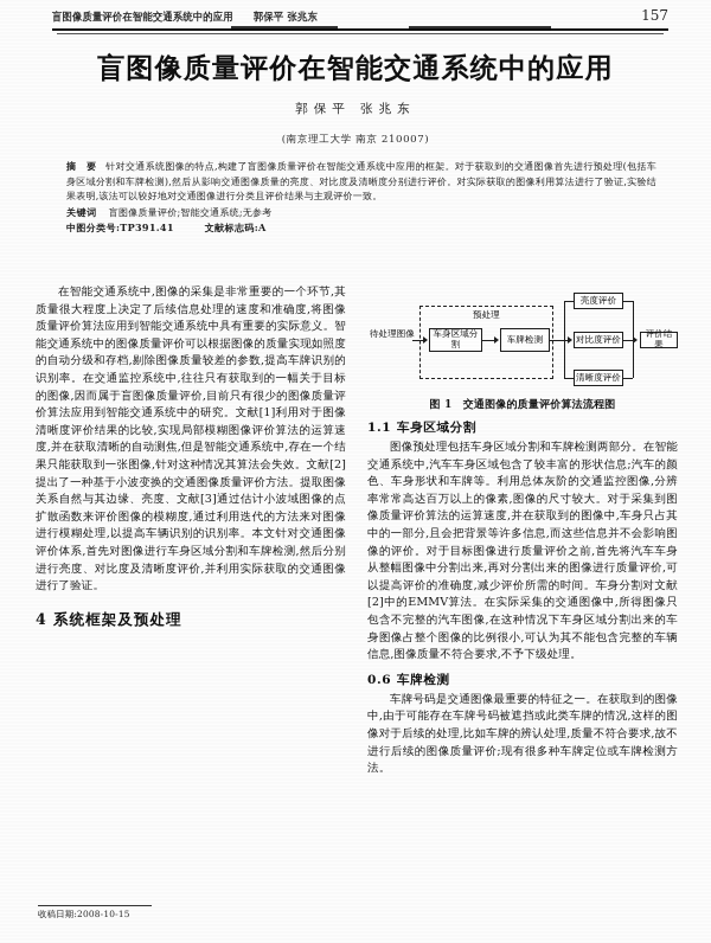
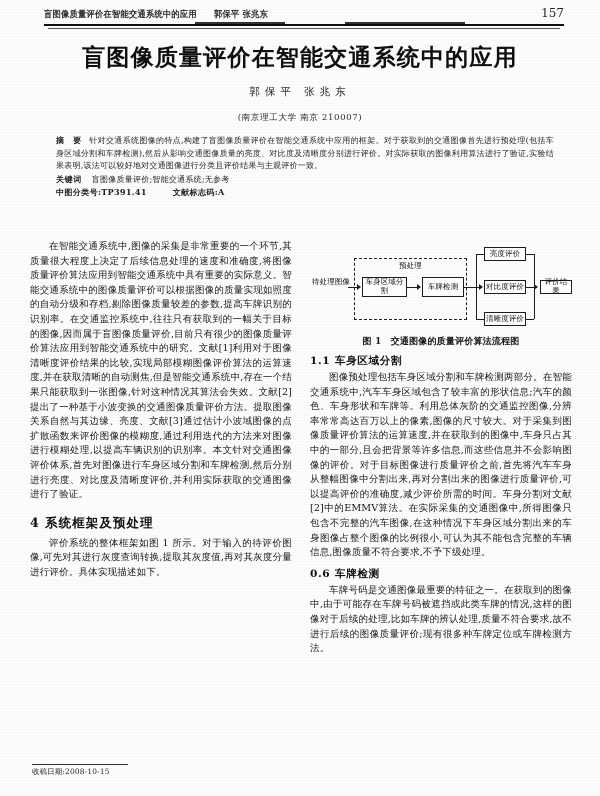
  盲图像质量评价在智能交通系统中的应用 郭保平 张兆东
  157
  盲图像质量评价在智能交通系统中的应用
  郭保平 张兆东
  (南京理工大学 南京 210007)
  摘 要 针对交通系统图像的特点,构建了盲图像质量评价在智能交通系统中应用的框架。对于获取到的交通图像首先进行预处理(包括车身区域分割和车牌检测),然后从影响交通图像质量的亮度、对比度及清晰度分别进行评价。对实际获取的图像利用算法进行了验证,实验结果表明,该法可以较好地对交通图像进行分类且评价结果与主观评价一致。
  关键词 盲图像质量评价;智能交通系统;无参考
  中图分类号:TP391.41 文献标志码:A
  在智能交通系统中,图像的采集是非常重要的一个环节,其质量很大程度上决定了后续信息处理的速度和准确度,将图像质量评价算法应用到智能交通系统中具有重要的实际意义。智能交通系统中的图像质量评价可以根据图像的质量实现如照度的自动分级和存档,剔除图像质量较差的参数,提高车牌识别的识别率。在交通监控系统中,往往只有获取到的一幅关于目标的图像,因而属于盲图像质量评价,目前只有很少的图像质量评价算法应用到智能交通系统中的研究。文献[1]利用对于图像清晰度评价结果的比较,实现局部模糊图像评价算法的运算速度,并在获取清晰的自动测焦,但是智能交通系统中,存在一个结果只能获取到一张图像,针对这种情况其算法会失效。文献[2]提出了一种基于小波变换的交通图像质量评价方法。提取图像关系自然与其边缘、亮度、文献[3]通过估计小波域图像的点扩散函数来评价图像的模糊度,通过利用迭代的方法来对图像进行模糊处理,以提高车辆识别的识别率。本文针对交通图像评价体系,首先对图像进行车身区域分割和车牌检测,然后分别进行亮度、对比度及清晰度评价,并利用实际获取的交通图像进行了验证。
  4 系统框架及预处理
+ 评价系统的整体框架如图 1 所示。对于输入的待评价图像,可先对其进行灰度查询转换,提取其灰度值,再对其灰度分量进行评价。具体实现描述如下。
  预处理
  待处理图像
  车身区域分割
  车牌检测
  亮度评价
  对比度评价
  清晰度评价
  评价结果
  图 1 交通图像的质量评价算法流程图
  1.1 车身区域分割
  图像预处理包括车身区域分割和车牌检测两部分。在智能交通系统中,汽车车身区域包含了较丰富的形状信息;汽车的颜色、车身形状和车牌等。利用总体灰阶的交通监控图像,分辨率常常高达百万以上的像素,图像的尺寸较大。对于采集到图像质量评价算法的运算速度,并在获取到的图像中,车身只占其中的一部分,且会把背景等许多信息,而这些信息并不会影响图像的评价。对于目标图像进行质量评价之前,首先将汽车车身从整幅图像中分割出来,再对分割出来的图像进行质量评价,可以提高评价的准确度,减少评价所需的时间。车身分割对文献[2]中的EMMV算法。在实际采集的交通图像中,所得图像只包含不完整的汽车图像,在这种情况下车身区域分割出来的车身图像占整个图像的比例很小,可认为其不能包含完整的车辆信息,图像质量不符合要求,不予下级处理。
  0.6 车牌检测
  车牌号码是交通图像最重要的特征之一。在获取到的图像中,由于可能存在车牌号码被遮挡或此类车牌的情况,这样的图像对于后续的处理,比如车牌的辨认处理,质量不符合要求,故不进行后续的图像质量评价;现有很多种车牌定位或车牌检测方法。
  收稿日期:2008-10-15
